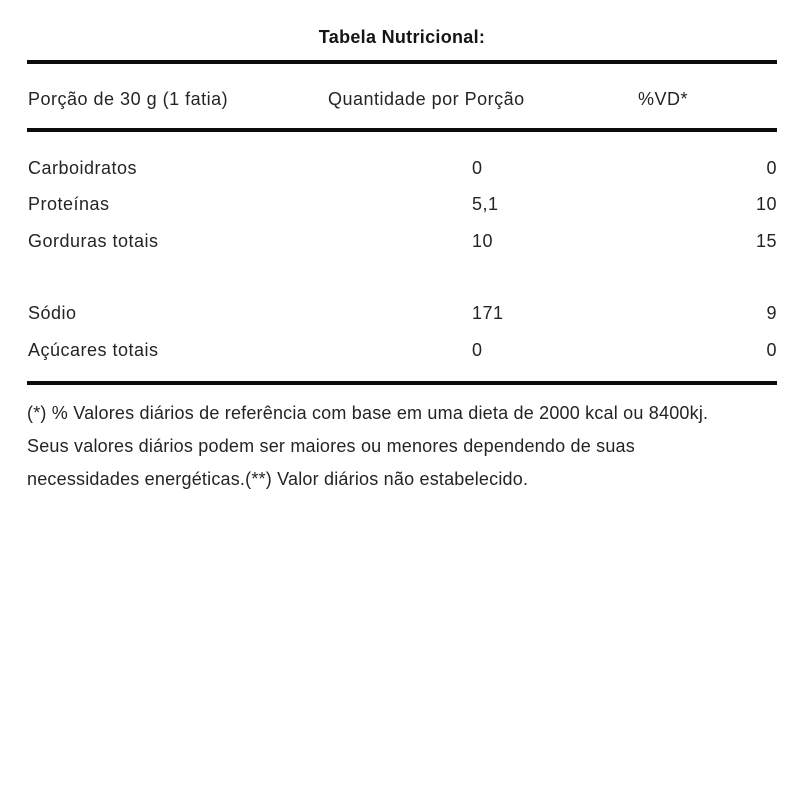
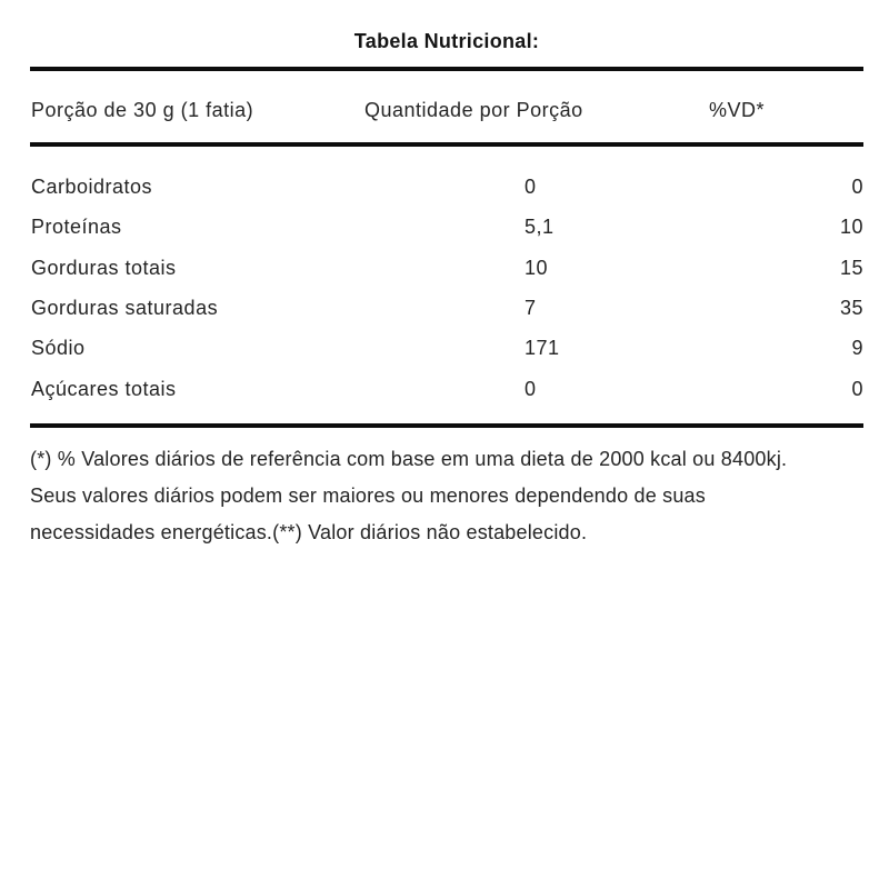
  Tabela Nutricional:
  Porção de 30 g (1 fatia)
  Quantidade por Porção
  %VD*
  Carboidratos
  0
  0
  Proteínas
  5,1
  10
  Gorduras totais
  10
  15
+ Gorduras saturadas
+ 7
+ 35
  Sódio
  171
  9
  Açúcares totais
  0
  0
  (*) % Valores diários de referência com base em uma dieta de 2000 kcal ou 8400kj.
  Seus valores diários podem ser maiores ou menores dependendo de suas
  necessidades energéticas.(**) Valor diários não estabelecido.
